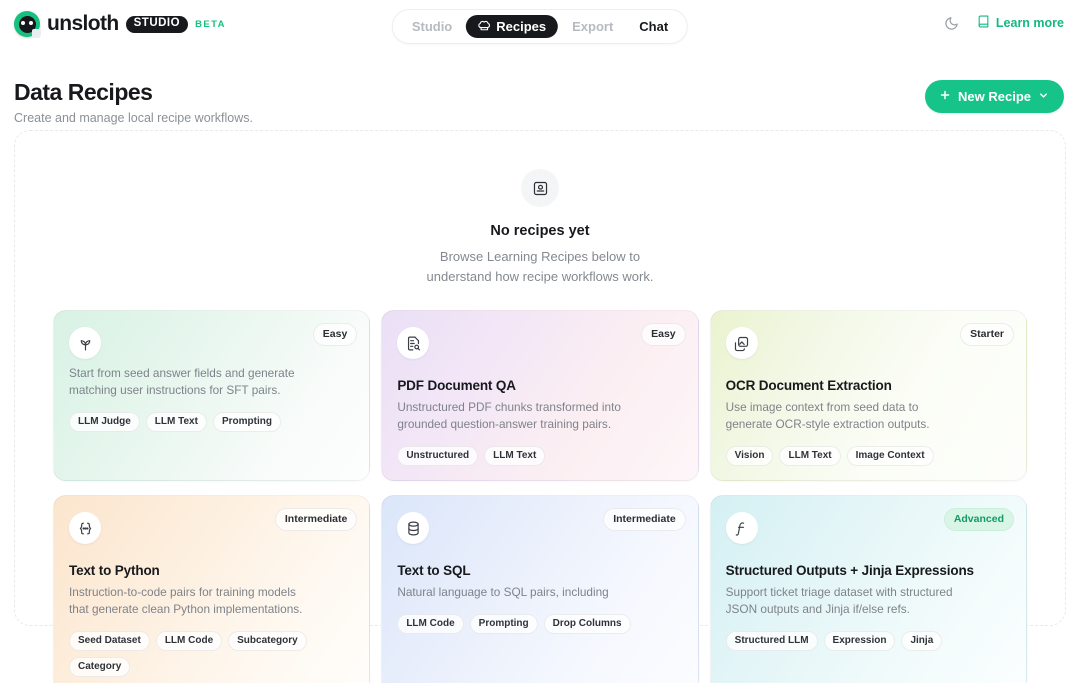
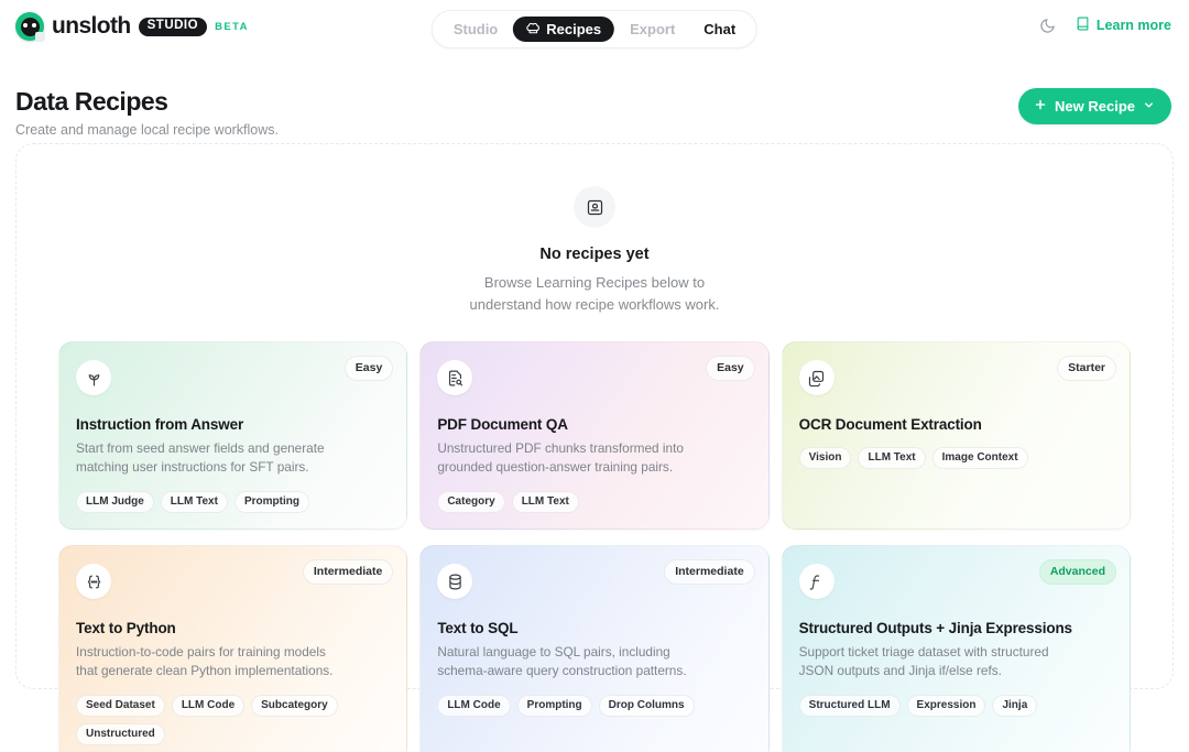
  unsloth
  STUDIO
  BETA
  Studio
  Recipes
  Export
  Chat
  Learn more
  Data Recipes
  Create and manage local recipe workflows.
  New Recipe
  No recipes yet
  Browse Learning Recipes below to
  understand how recipe workflows work.
  Easy
+ Instruction from Answer
  Start from seed answer fields and generate
  matching user instructions for SFT pairs.
  LLM Judge
  LLM Text
  Prompting
  Easy
  PDF Document QA
  Unstructured PDF chunks transformed into
  grounded question-answer training pairs.
- Unstructured
+ Category
  LLM Text
  Starter
  OCR Document Extraction
- Use image context from seed data to
- generate OCR-style extraction outputs.
  Vision
  LLM Text
  Image Context
  Intermediate
  Text to Python
  Instruction-to-code pairs for training models
  that generate clean Python implementations.
  Seed Dataset
  LLM Code
  Subcategory
- Category
+ Unstructured
  Intermediate
  Text to SQL
  Natural language to SQL pairs, including
+ schema-aware query construction patterns.
  LLM Code
  Prompting
  Drop Columns
  Advanced
  Structured Outputs + Jinja Expressions
  Support ticket triage dataset with structured
  JSON outputs and Jinja if/else refs.
  Structured LLM
  Expression
  Jinja
